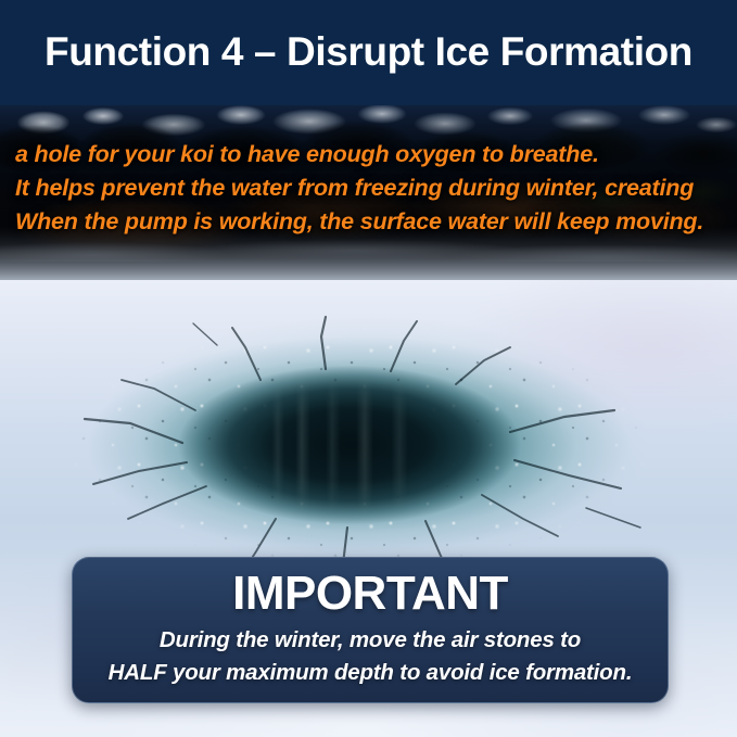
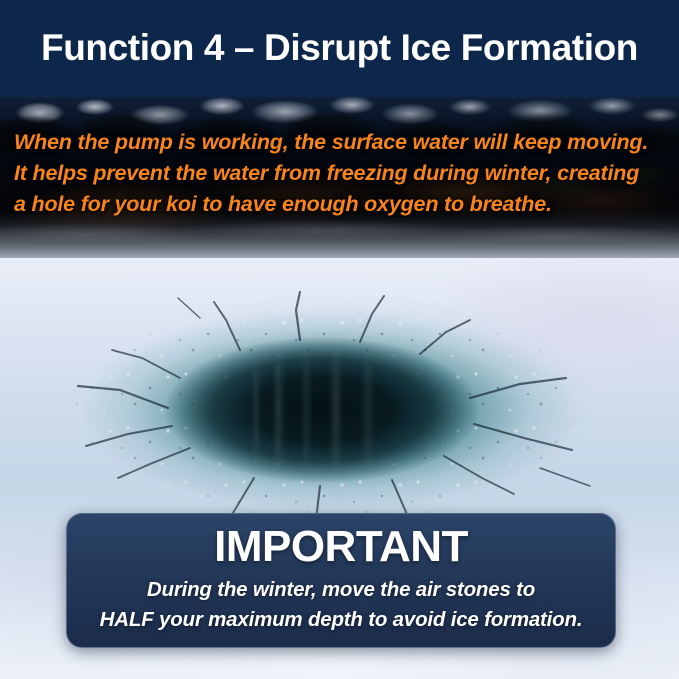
- a hole for your koi to have enough oxygen to breathe.
+ When the pump is working, the surface water will keep moving.
  It helps prevent the water from freezing during winter, creating
- When the pump is working, the surface water will keep moving.
+ a hole for your koi to have enough oxygen to breathe.
  Function 4 – Disrupt Ice Formation
  IMPORTANT
  During the winter, move the air stones to
  HALF your maximum depth to avoid ice formation.
